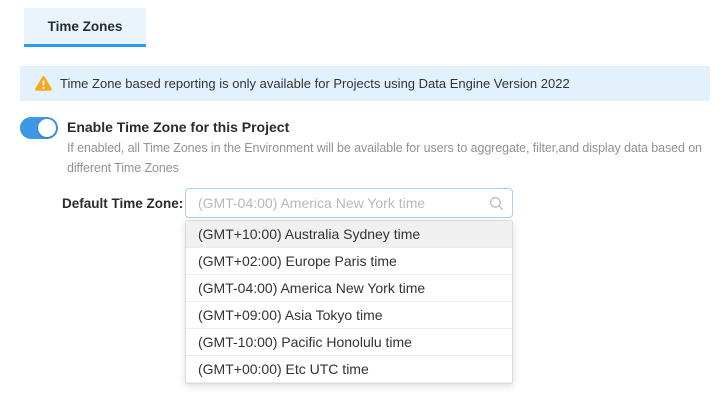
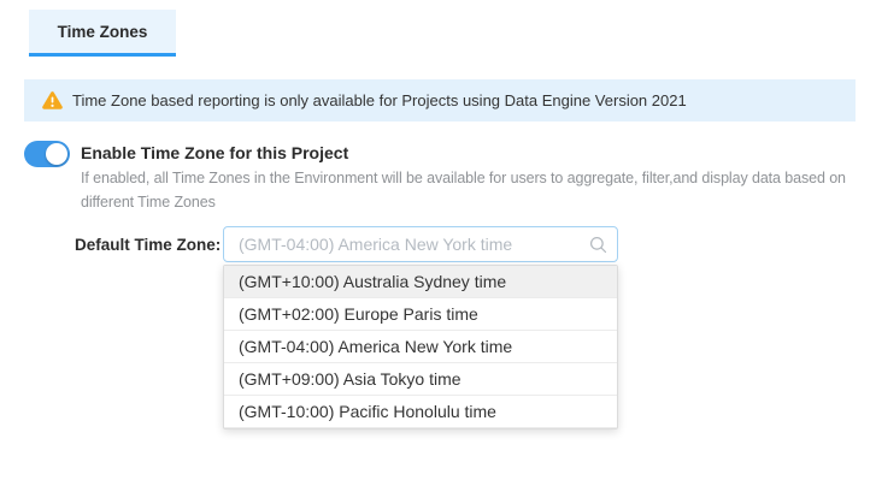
  Time Zones
- Time Zone based reporting is only available for Projects using Data Engine Version 2022
+ Time Zone based reporting is only available for Projects using Data Engine Version 2021
  Enable Time Zone for this Project
  If enabled, all Time Zones in the Environment will be available for users to aggregate, filter,and display data based on different Time Zones
  Default Time Zone:
  (GMT-04:00) America New York time
  (GMT+10:00) Australia Sydney time
  (GMT+02:00) Europe Paris time
  (GMT-04:00) America New York time
  (GMT+09:00) Asia Tokyo time
  (GMT-10:00) Pacific Honolulu time
- (GMT+00:00) Etc UTC time
